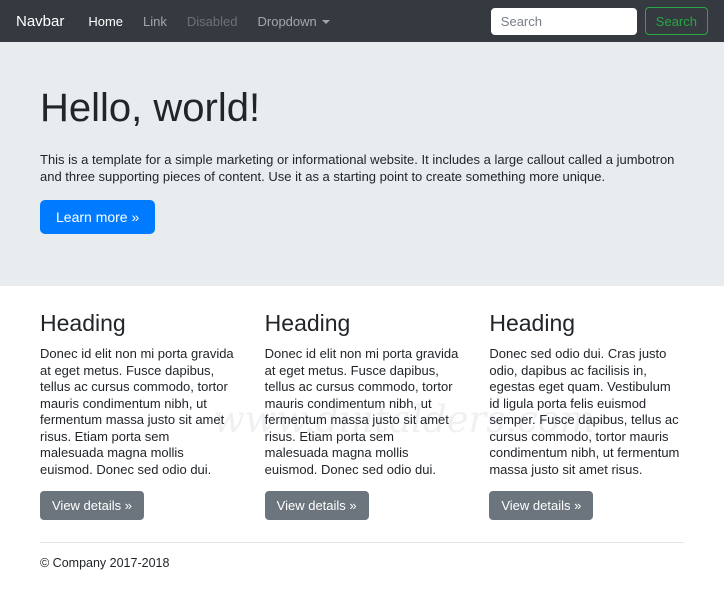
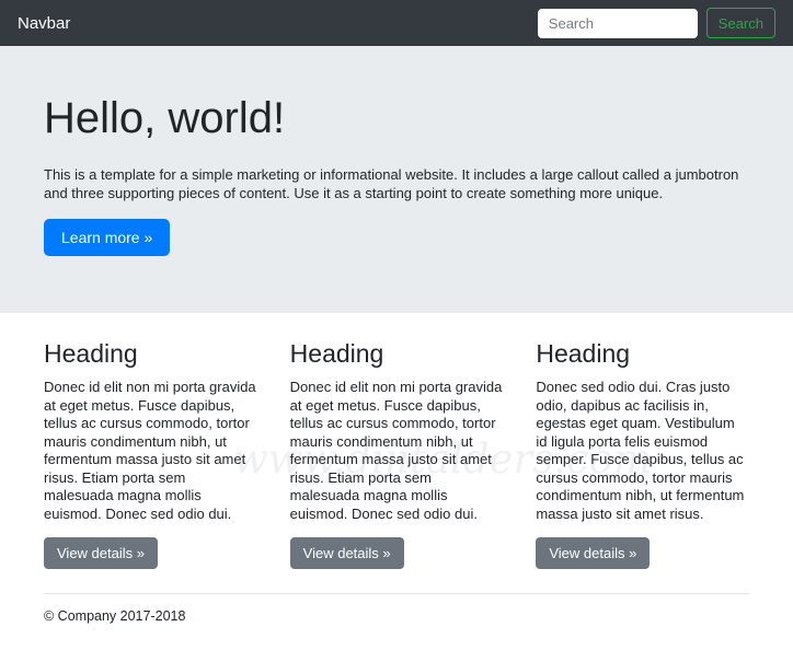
  Navbar
- Home
- Link
- Disabled
- Dropdown
  Search
  Search
  Hello, world!
  This is a template for a simple marketing or informational website. It includes a large callout called a jumbotron and three supporting pieces of content. Use it as a starting point to create something more unique.
  Learn more »
  Heading
  Donec id elit non mi porta gravida at eget metus. Fusce dapibus, tellus ac cursus commodo, tortor mauris condimentum nibh, ut fermentum massa justo sit amet risus. Etiam porta sem malesuada magna mollis euismod. Donec sed odio dui.
  View details »
  Heading
  Donec id elit non mi porta gravida at eget metus. Fusce dapibus, tellus ac cursus commodo, tortor mauris condimentum nibh, ut fermentum massa justo sit amet risus. Etiam porta sem malesuada magna mollis euismod. Donec sed odio dui.
  View details »
  Heading
  Donec sed odio dui. Cras justo odio, dapibus ac facilisis in, egestas eget quam. Vestibulum id ligula porta felis euismod semper. Fusce dapibus, tellus ac cursus commodo, tortor mauris condimentum nibh, ut fermentum massa justo sit amet risus.
  View details »
  © Company 2017-2018
  www.dijitalders.com
